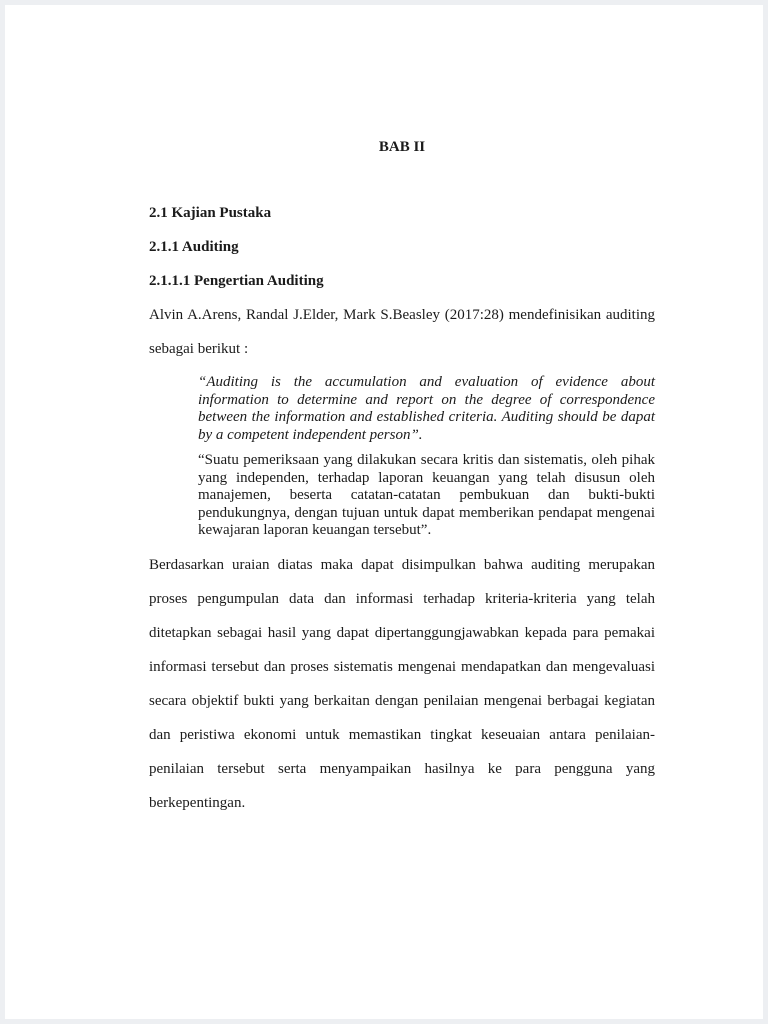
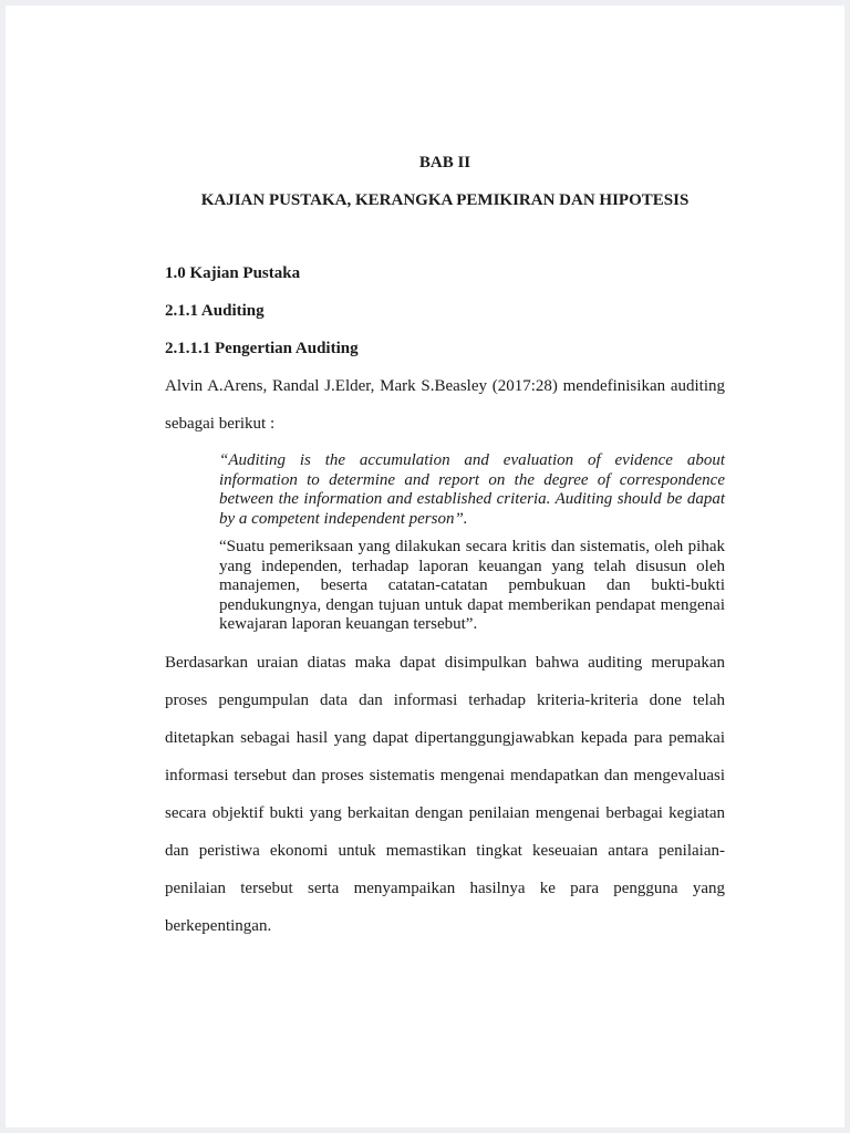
  BAB II
+ KAJIAN PUSTAKA, KERANGKA PEMIKIRAN DAN HIPOTESIS
- 2.1 Kajian Pustaka
+ 1.0 Kajian Pustaka
  2.1.1 Auditing
  2.1.1.1 Pengertian Auditing
  Alvin A.Arens, Randal J.Elder, Mark S.Beasley (2017:28) mendefinisikan auditing sebagai berikut :
  “Auditing is the accumulation and evaluation of evidence about information to determine and report on the degree of correspondence between the information and established criteria. Auditing should be dapat by a competent independent person”.
  “Suatu pemeriksaan yang dilakukan secara kritis dan sistematis, oleh pihak yang independen, terhadap laporan keuangan yang telah disusun oleh manajemen, beserta catatan-catatan pembukuan dan bukti-bukti pendukungnya, dengan tujuan untuk dapat memberikan pendapat mengenai kewajaran laporan keuangan tersebut”.
- Berdasarkan uraian diatas maka dapat disimpulkan bahwa auditing merupakan proses pengumpulan data dan informasi terhadap kriteria-kriteria yang telah ditetapkan sebagai hasil yang dapat dipertanggungjawabkan kepada para pemakai informasi tersebut dan proses sistematis mengenai mendapatkan dan mengevaluasi secara objektif bukti yang berkaitan dengan penilaian mengenai berbagai kegiatan dan peristiwa ekonomi untuk memastikan tingkat keseuaian antara penilaian-penilaian tersebut serta menyampaikan hasilnya ke para pengguna yang berkepentingan.
+ Berdasarkan uraian diatas maka dapat disimpulkan bahwa auditing merupakan proses pengumpulan data dan informasi terhadap kriteria-kriteria done telah ditetapkan sebagai hasil yang dapat dipertanggungjawabkan kepada para pemakai informasi tersebut dan proses sistematis mengenai mendapatkan dan mengevaluasi secara objektif bukti yang berkaitan dengan penilaian mengenai berbagai kegiatan dan peristiwa ekonomi untuk memastikan tingkat keseuaian antara penilaian-penilaian tersebut serta menyampaikan hasilnya ke para pengguna yang berkepentingan.
